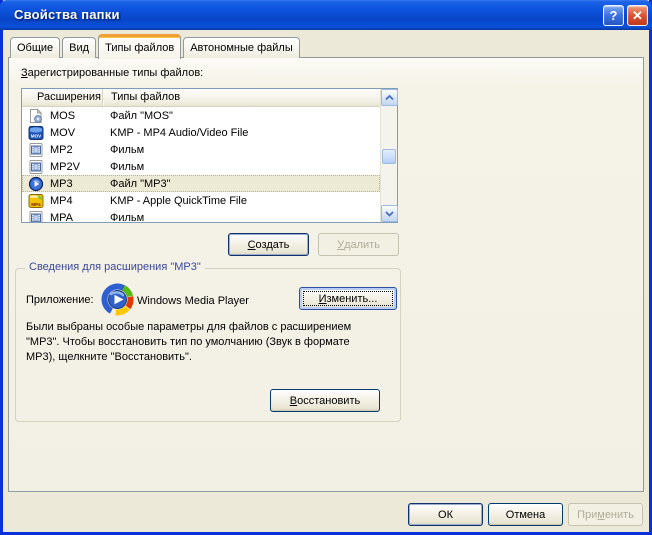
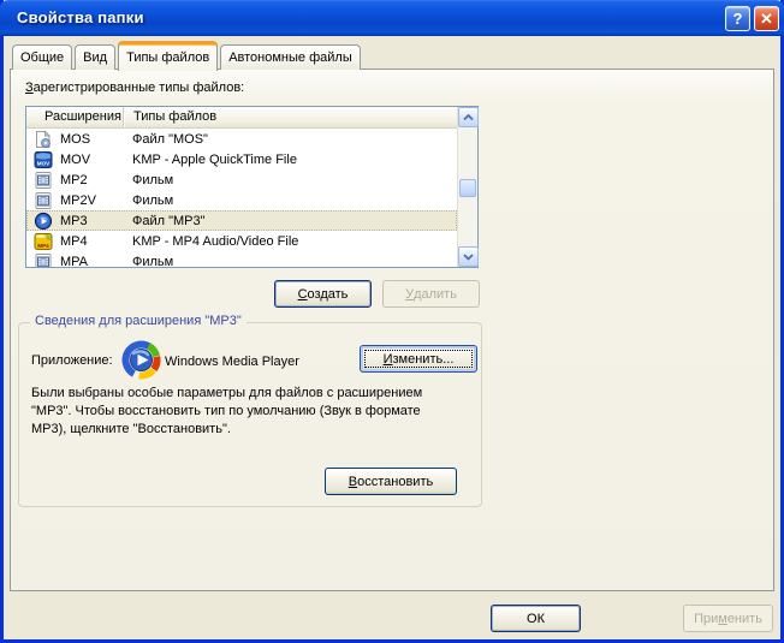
  Свойства папки
  ?
  ✕
  Общие
  Вид
  Типы файлов
  Автономные файлы
  Зарегистрированные типы файлов:
  Расширения
  Типы файлов
  MOS
  Файл "MOS"
  MOV
- KMP - MP4 Audio/Video File
+ KMP - Apple QuickTime File
  MP2
  Фильм
  MP2V
  Фильм
  MP3
  Файл "MP3"
  MP4
- KMP - Apple QuickTime File
+ KMP - MP4 Audio/Video File
  MPA
  Фильм
  С
  оздать
  У
  далить
  Сведения для расширения "MP3"
  Приложение:
  Windows Media Player
  И
  зменить...
  Были выбраны особые параметры для файлов с расширением
  "MP3". Чтобы восстановить тип по умолчанию (Звук в формате
  MP3), щелкните "Восстановить".
  В
  осстановить
  ОК
- Отмена
  При
  м
  енить
